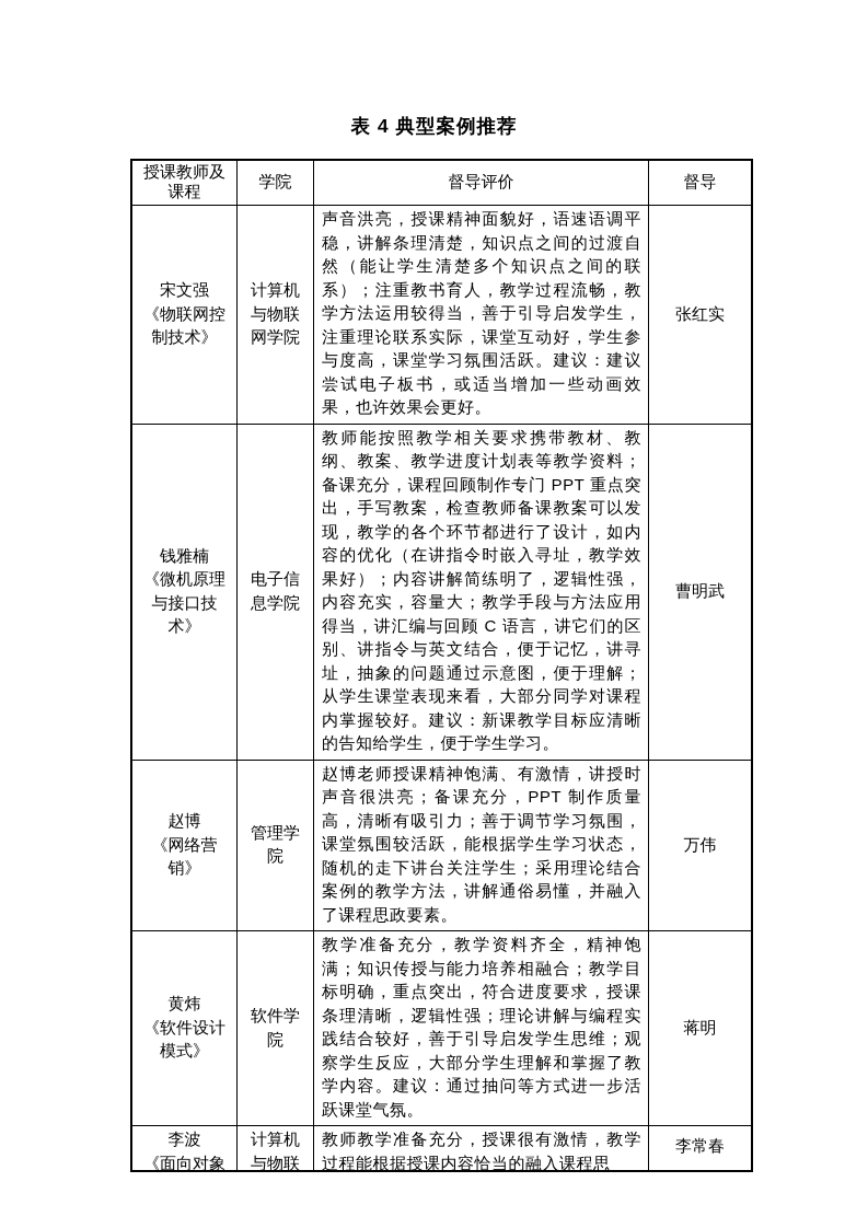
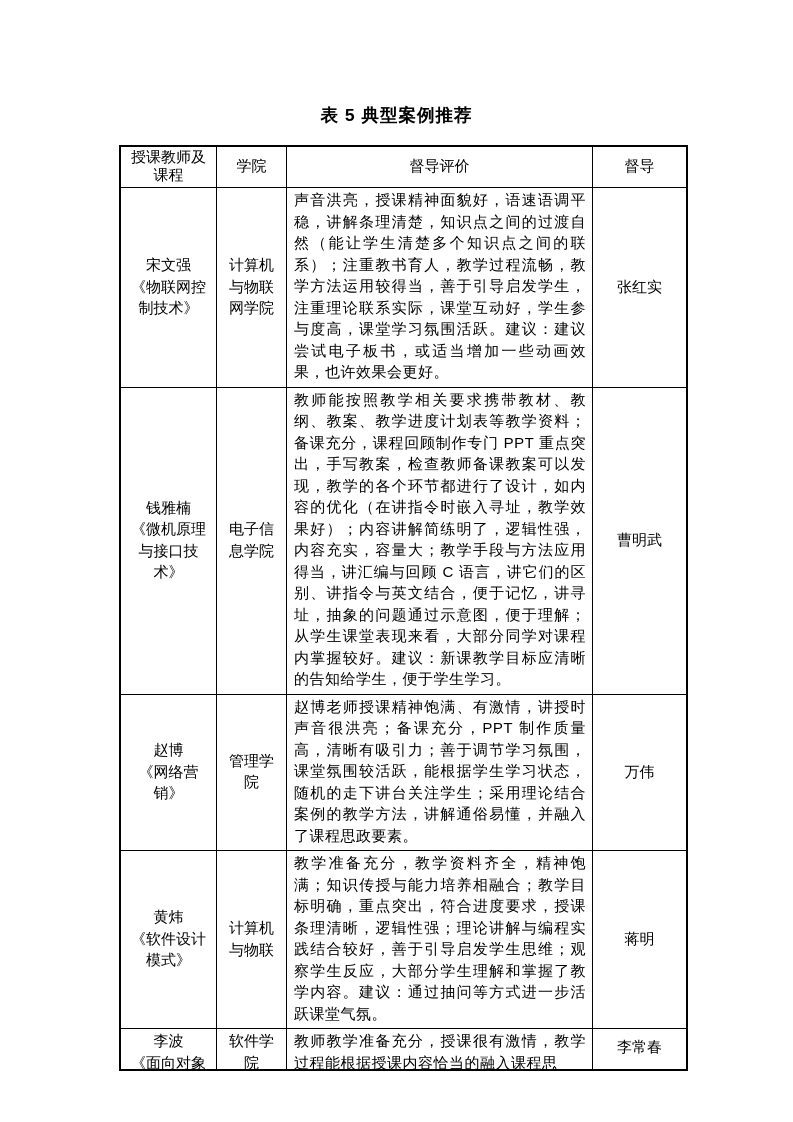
- 表 4 典型案例推荐
+ 表 5 典型案例推荐
  授课教师及课程
  学院
  督导评价
  督导
  宋文强
  《物联网控制技术》
  计算机与物联网学院
  声音洪亮，授课精神面貌好，语速语调平稳，讲解条理清楚，知识点之间的过渡自然（能让学生清楚多个知识点之间的联系）；注重教书育人，教学过程流畅，教学方法运用较得当，善于引导启发学生，注重理论联系实际，课堂互动好，学生参与度高，课堂学习氛围活跃。建议：建议尝试电子板书，或适当增加一些动画效果，也许效果会更好。
  张红实
  钱雅楠
  《微机原理与接口技术》
  电子信息学院
  教师能按照教学相关要求携带教材、教纲、教案、教学进度计划表等教学资料；备课充分，课程回顾制作专门 PPT 重点突出，手写教案，检查教师备课教案可以发现，教学的各个环节都进行了设计，如内容的优化（在讲指令时嵌入寻址，教学效果好）；内容讲解简练明了，逻辑性强，内容充实，容量大；教学手段与方法应用得当，讲汇编与回顾 C 语言，讲它们的区别、讲指令与英文结合，便于记忆，讲寻址，抽象的问题通过示意图，便于理解；从学生课堂表现来看，大部分同学对课程内掌握较好。建议：新课教学目标应清晰的告知给学生，便于学生学习。
  曹明武
  赵博
  《网络营销》
  管理学院
  赵博老师授课精神饱满、有激情，讲授时声音很洪亮；备课充分，PPT 制作质量高，清晰有吸引力；善于调节学习氛围，课堂氛围较活跃，能根据学生学习状态，随机的走下讲台关注学生；采用理论结合案例的教学方法，讲解通俗易懂，并融入了课程思政要素。
  万伟
  黄炜
  《软件设计模式》
- 软件学院
+ 计算机与物联
  教学准备充分，教学资料齐全，精神饱满；知识传授与能力培养相融合；教学目标明确，重点突出，符合进度要求，授课条理清晰，逻辑性强；理论讲解与编程实践结合较好，善于引导启发学生思维；观察学生反应，大部分学生理解和掌握了教学内容。建议：通过抽问等方式进一步活跃课堂气氛。
  蒋明
  李波
  《面向对象
- 计算机与物联
+ 软件学院
  教师教学准备充分，授课很有激情，教学过程能根据授课内容恰当的融入课程思
  李常春
